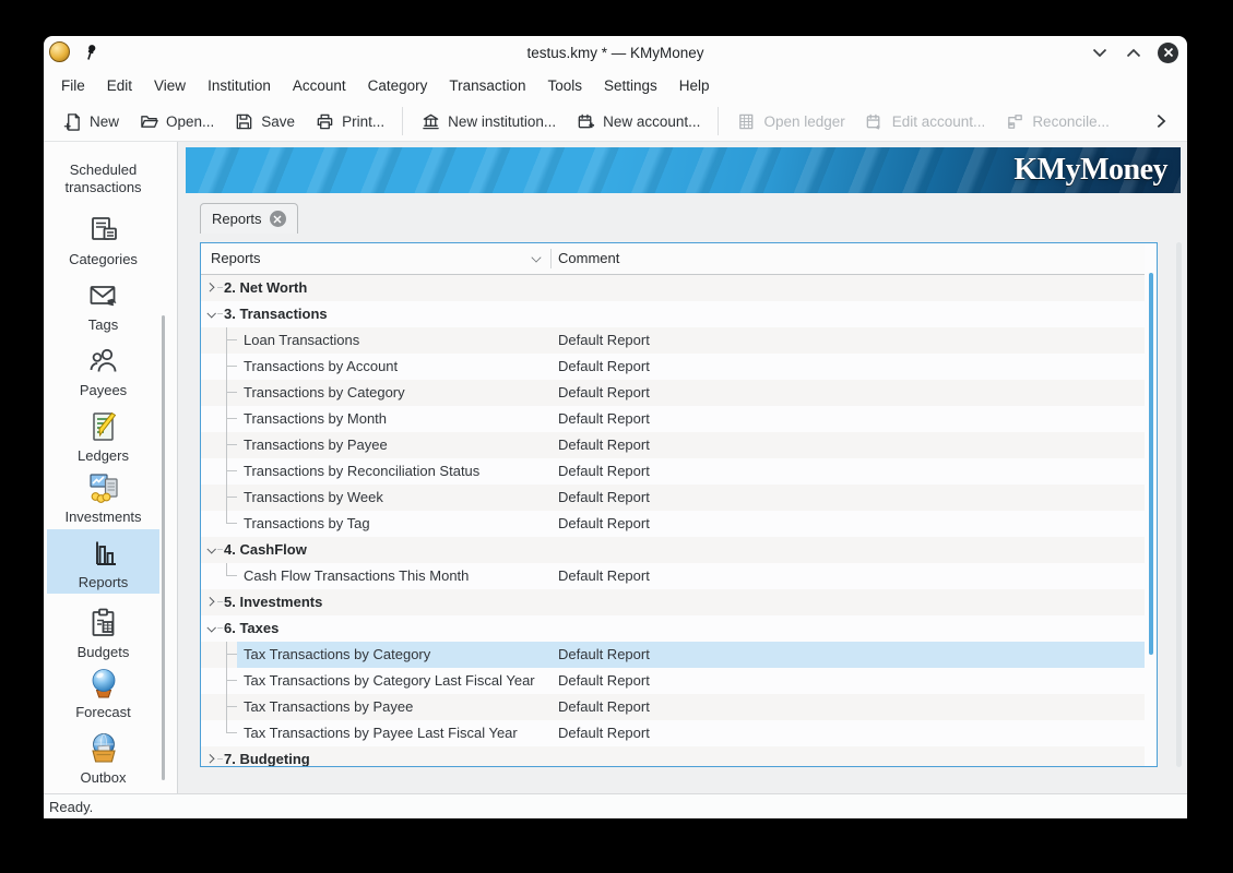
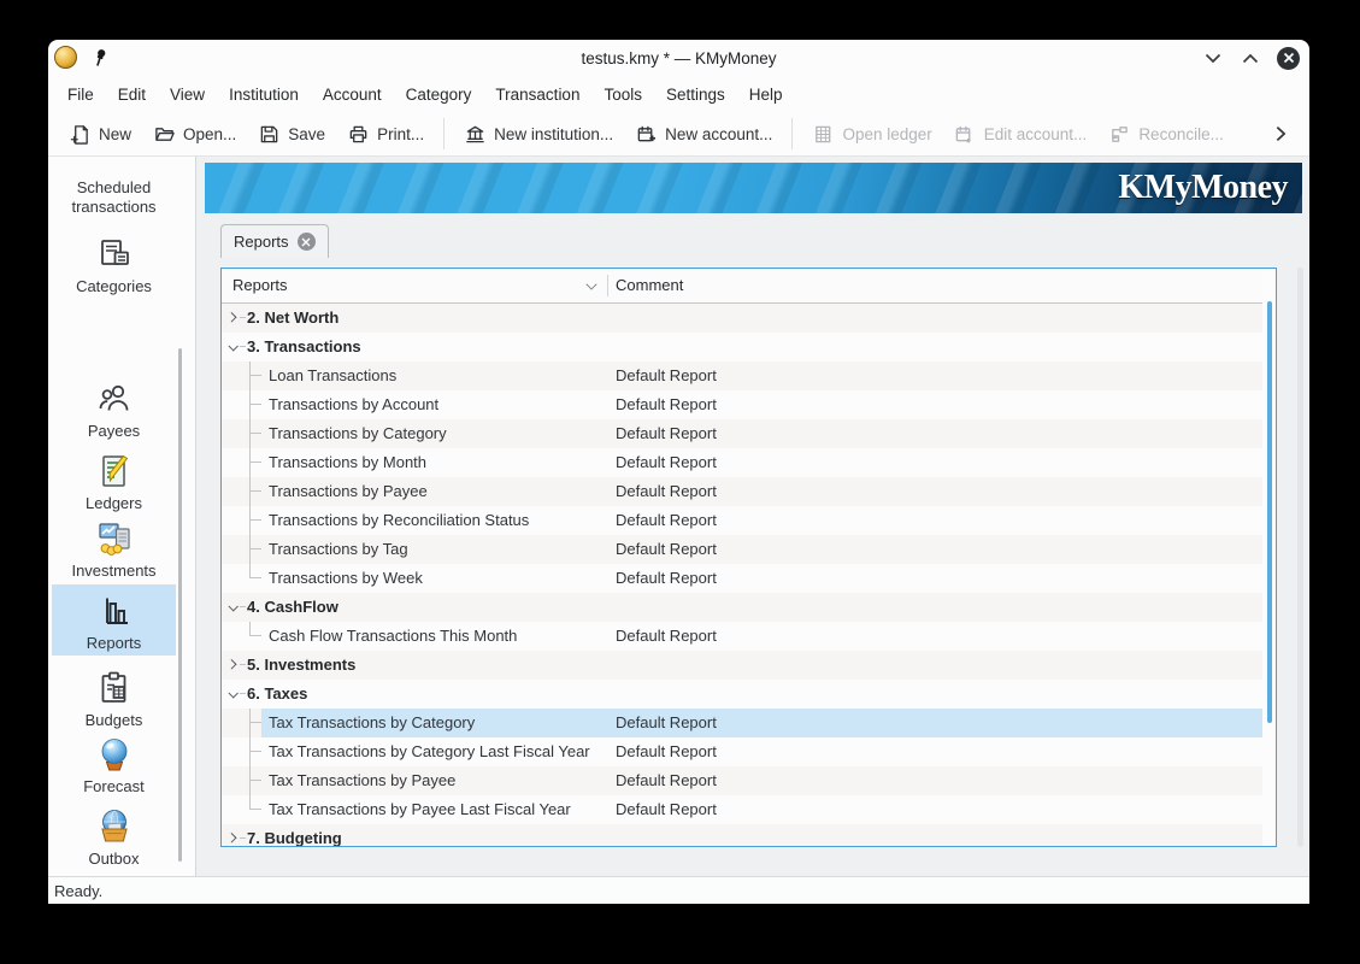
  testus.kmy * — KMyMoney
  File
  Edit
  View
  Institution
  Account
  Category
  Transaction
  Tools
  Settings
  Help
  New
  Open...
  Save
  Print...
  New institution...
  New account...
  Open ledger
  Edit account...
  Reconcile...
  Scheduled transactions
  Categories
- Tags
  Payees
  Ledgers
  Investments
  Reports
  Budgets
  Forecast
  Outbox
  KMyMoney
  Reports
  Reports
  Comment
  2. Net Worth
  3. Transactions
  Loan Transactions
  Default Report
  Transactions by Account
  Default Report
  Transactions by Category
  Default Report
  Transactions by Month
  Default Report
  Transactions by Payee
  Default Report
  Transactions by Reconciliation Status
  Default Report
- Transactions by Week
+ Transactions by Tag
  Default Report
- Transactions by Tag
+ Transactions by Week
  Default Report
  4. CashFlow
  Cash Flow Transactions This Month
  Default Report
  5. Investments
  6. Taxes
  Tax Transactions by Category
  Default Report
  Tax Transactions by Category Last Fiscal Year
  Default Report
  Tax Transactions by Payee
  Default Report
  Tax Transactions by Payee Last Fiscal Year
  Default Report
  7. Budgeting
  Ready.
